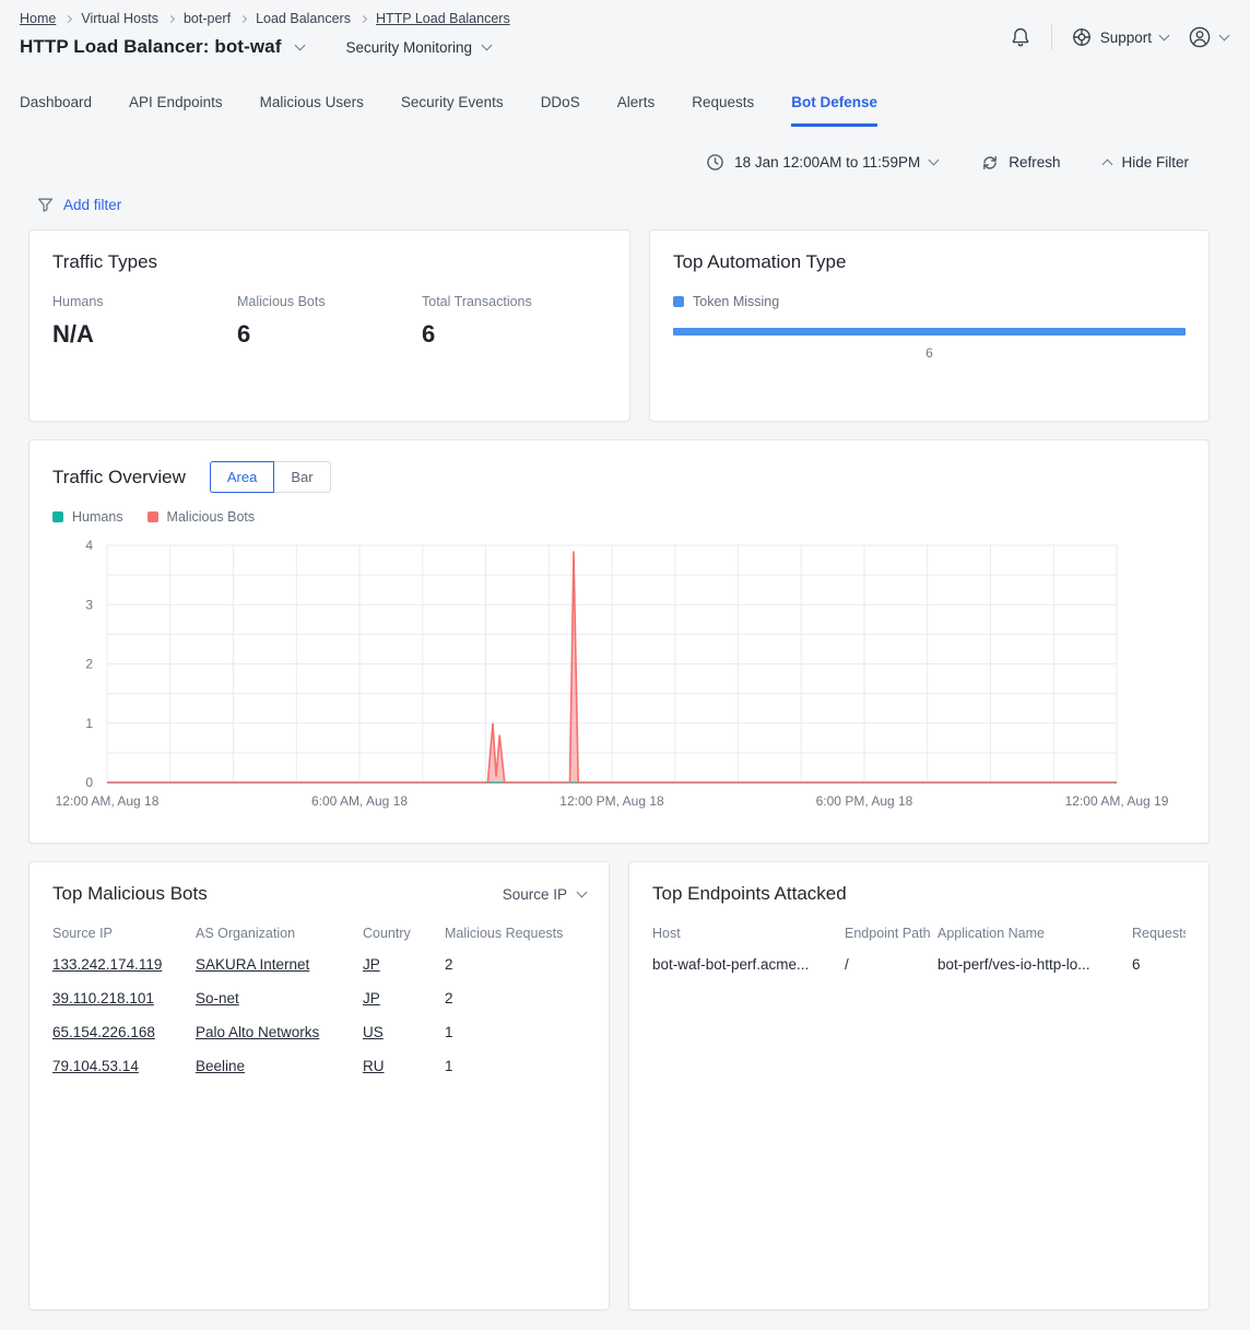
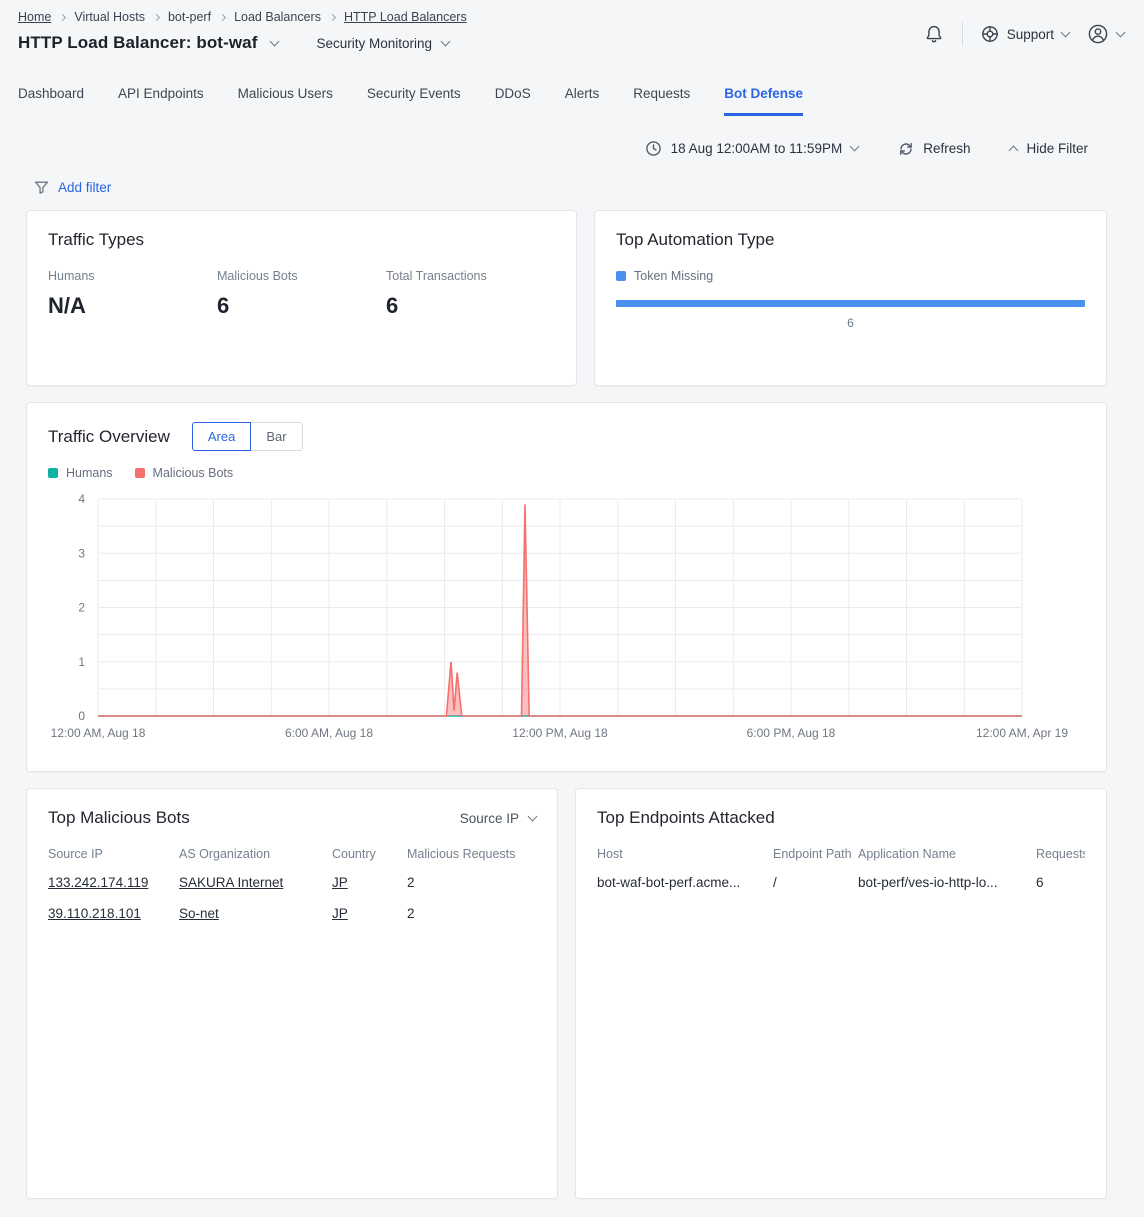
  Home
  Virtual Hosts
  bot-perf
  Load Balancers
  HTTP Load Balancers
  HTTP Load Balancer: bot-waf
  Security Monitoring
  Support
  Dashboard
  API Endpoints
  Malicious Users
  Security Events
  DDoS
  Alerts
  Requests
  Bot Defense
- 18 Jan 12:00AM to 11:59PM
+ 18 Aug 12:00AM to 11:59PM
  Refresh
  Hide Filter
  Add filter
  Traffic Types
  Humans
  N/A
  Malicious Bots
  6
  Total Transactions
  6
  Top Automation Type
  Token Missing
  6
  Traffic Overview
  Area
  Bar
  Humans
  Malicious Bots
  0
  1
  2
  3
  4
  12:00 AM, Aug 18
  6:00 AM, Aug 18
  12:00 PM, Aug 18
  6:00 PM, Aug 18
- 12:00 AM, Aug 19
+ 12:00 AM, Apr 19
  Top Malicious Bots
  Source IP
  Source IP	AS Organization	Country	Malicious Requests
  133.242.174.119	SAKURA Internet	JP	2
  39.110.218.101	So-net	JP	2
- 65.154.226.168	Palo Alto Networks	US	1
- 79.104.53.14	Beeline	RU	1
  Top Endpoints Attacked
  Host	Endpoint Path	Application Name	Request
  bot-waf-bot-perf.acme...	/	bot-perf/ves-io-http-lo...	6
